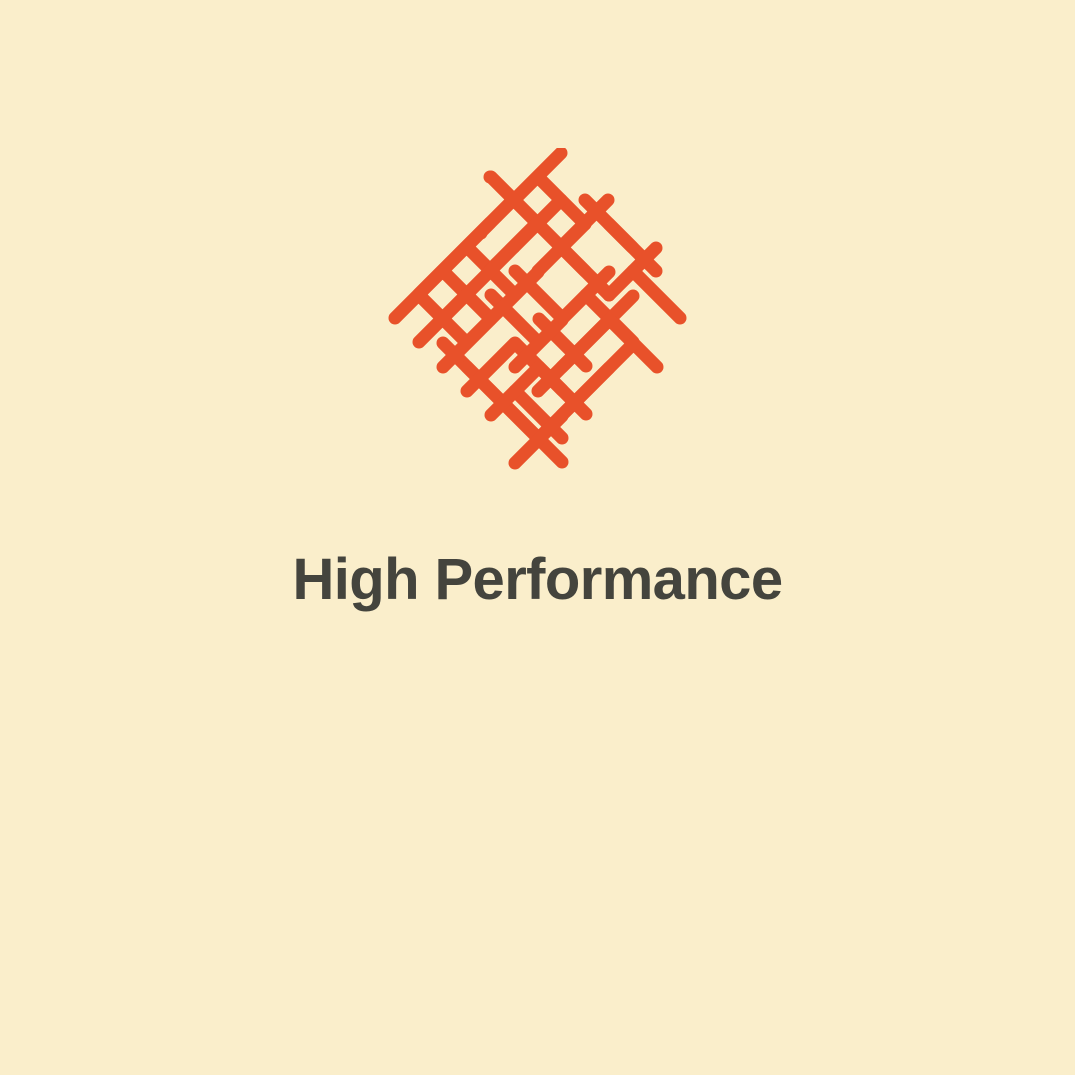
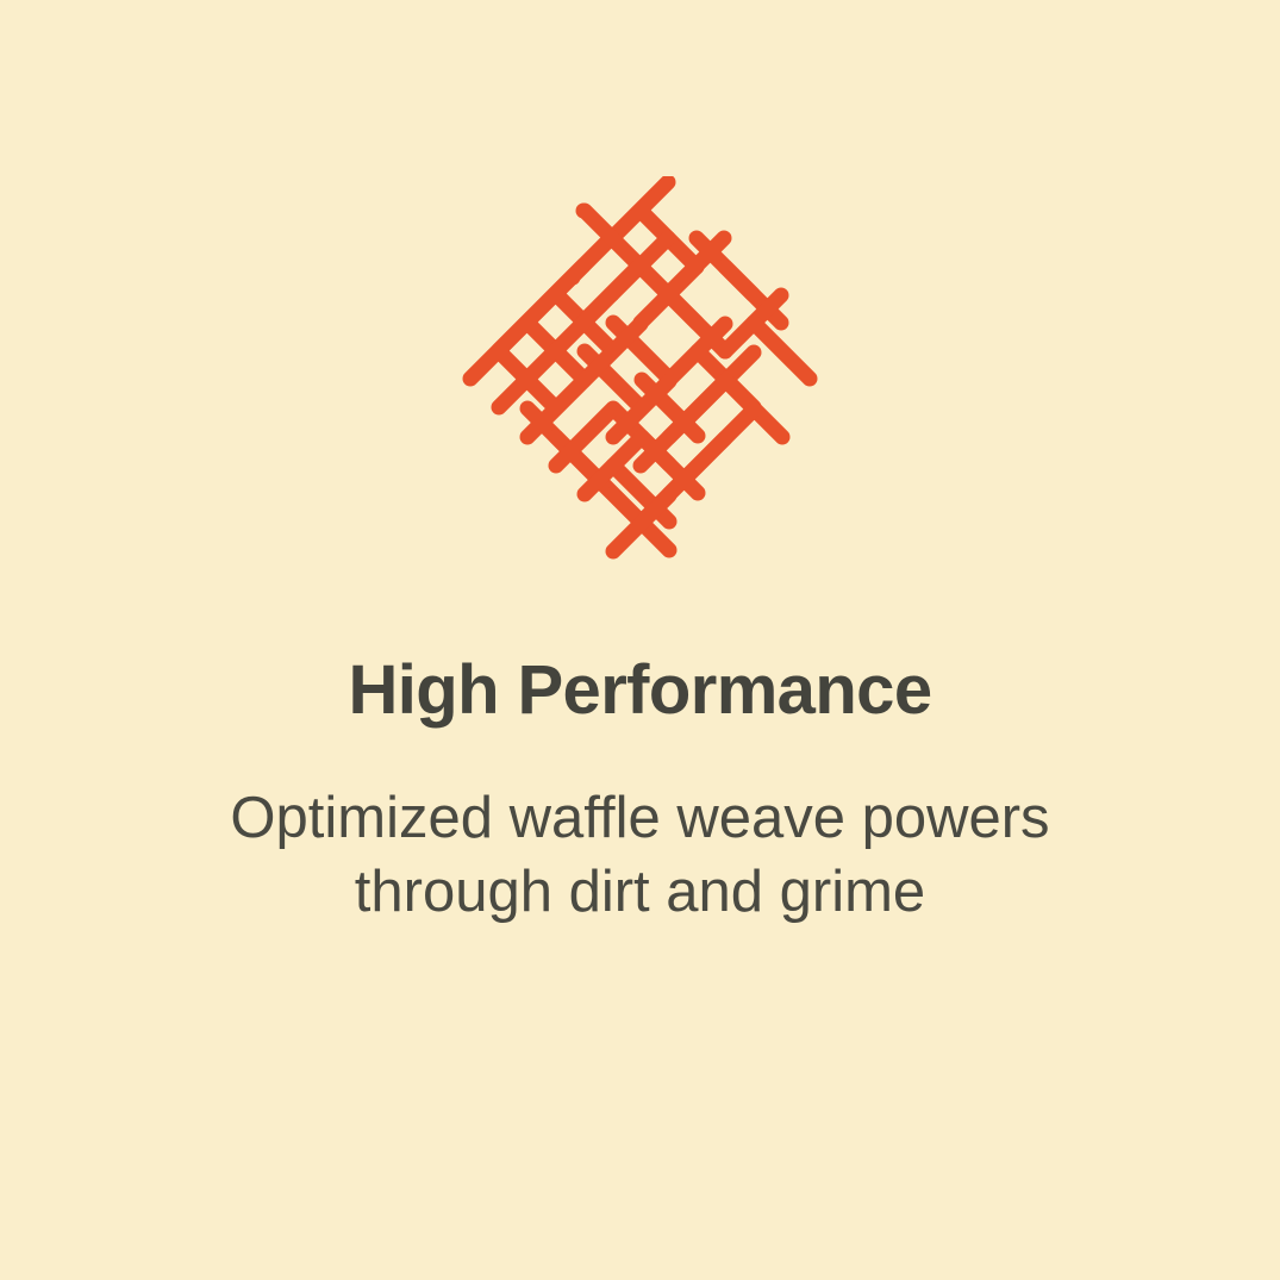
  High Performance
+ Optimized waffle weave powers
+ through dirt and grime
